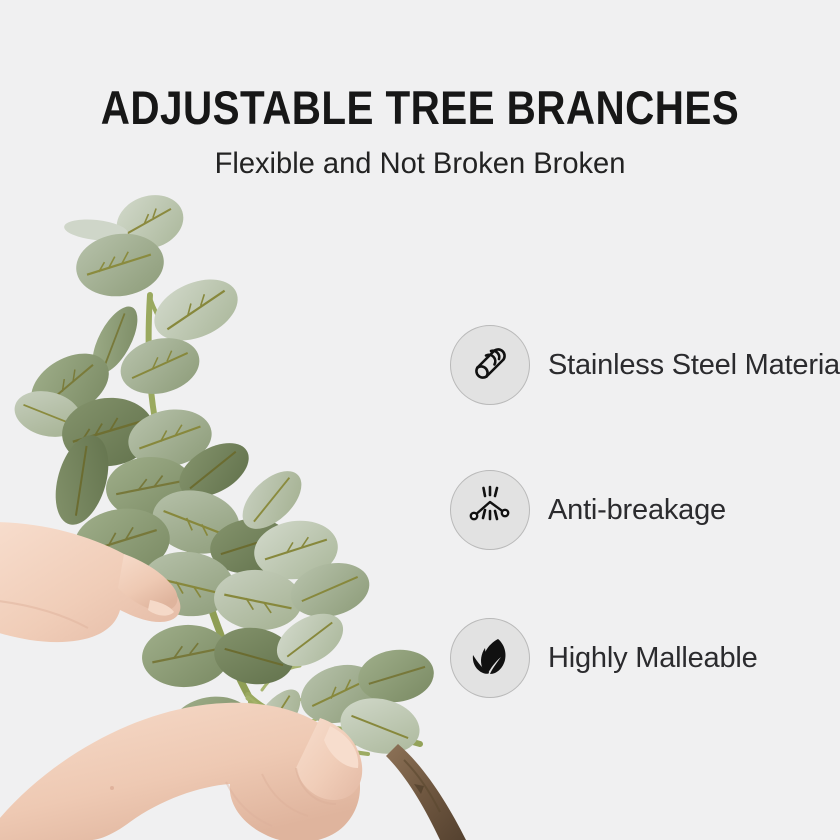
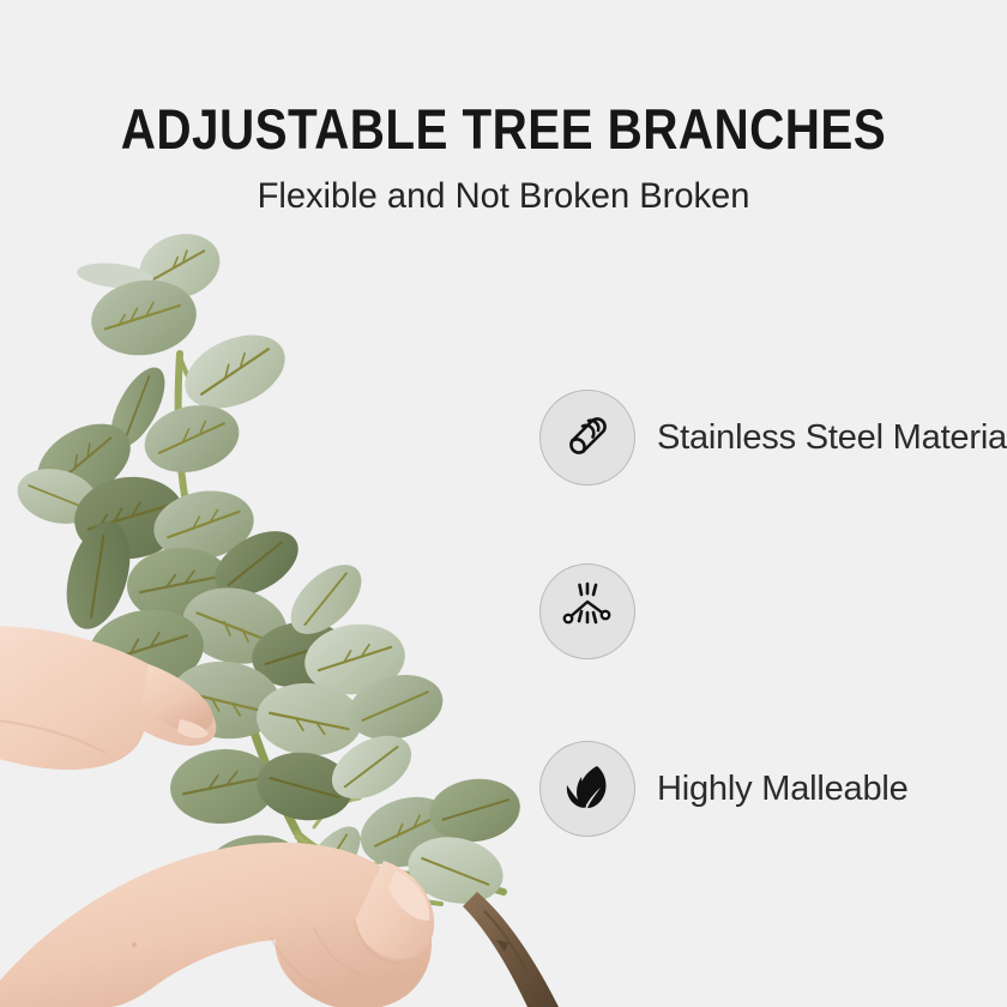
  ADJUSTABLE TREE BRANCHES
  Flexible and Not Broken Broken
  Stainless Steel Materia
- Anti-breakage
  Highly Malleable
